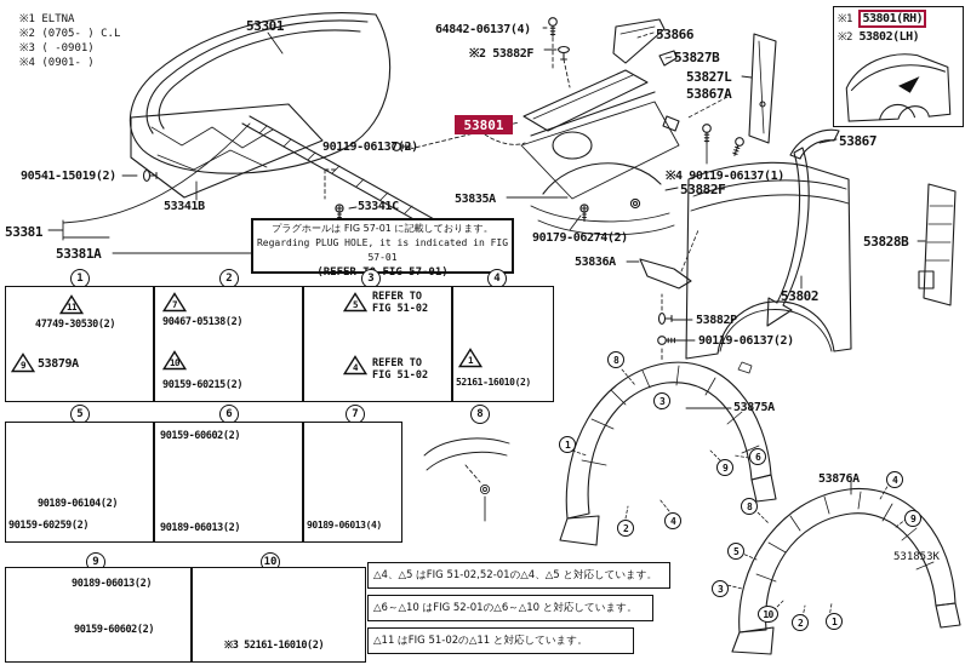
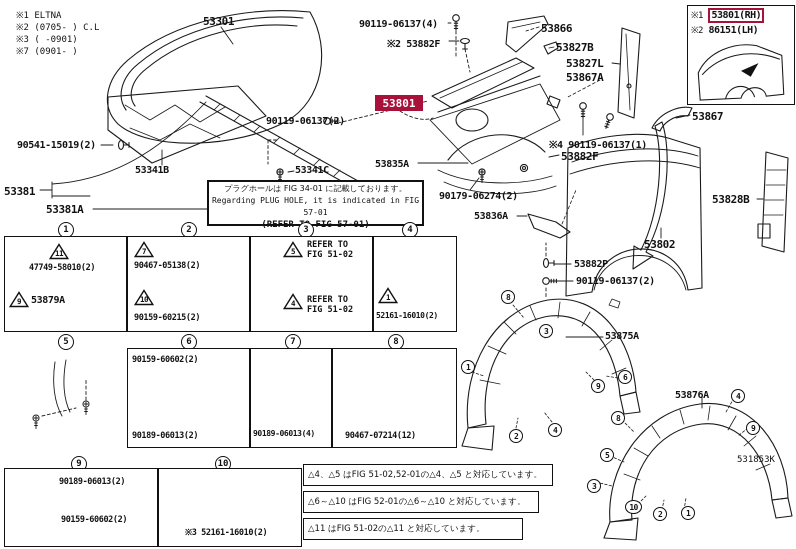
  ※1 ELTNA
  ※2 (0705- ) C.L
  ※3 ( -0901)
- ※4 (0901- )
+ ※7 (0901- )
  53301
- 64842-06137(4)
+ 90119-06137(4)
  ※2 53882F
  53866
  53827B
  53827L
  53867A
  53867
  53828B
  90119-06137(2)
  53835A
  53341C
  53341B
  90541-15019(2)
  53381
  53381A
  90179-06274(2)
  ※4 90119-06137(1)
  53882F
  53836A
  53882P
  90119-06137(2)
  53802
  53875A
  53876A
  53801
  ※1 53801(RH)
- ※2 53802(LH)
+ ※2 86151(LH)
- プラグホールは FIG 57-01 に記載しております。
+ プラグホールは FIG 34-01 に記載しております。
  Regarding PLUG HOLE, it is indicated in FIG 57-01
  (REFER FIG 57-01)
  1
  2
  3
  4
  5
  6
  7
  8
  9
  10
  11
- 47749-30530(2)
+ 47749-58010(2)
  9
  53879A
  7
  90467-05138(2)
  10
  90159-60215(2)
  5
  REFER TO
  FIG 51-02
  4
  REFER TO
  FIG 51-02
  1
  52161-16010(2)
- 90189-06104(2)
- 90159-60259(2)
  90159-60602(2)
  90189-06013(2)
  90189-06013(4)
+ 90467-07214(12)
  90189-06013(2)
  90159-60602(2)
  ※3 52161-16010(2)
  △4、△5 はFIG 51-02,52-01の△4、△5 と対応しています。
  △6～△10 はFIG 52-01の△6～△10 と対応しています。
  △11 はFIG 51-02の△11 と対応しています。
  8
  3
  6
  9
  1
  2
  4
  8
  4
  9
  5
  3
  10
  2
  1
  531853K
